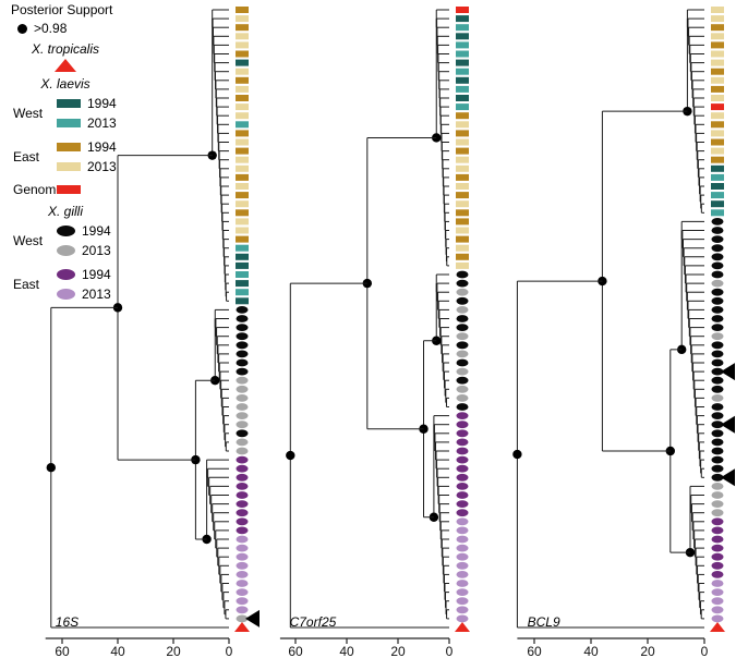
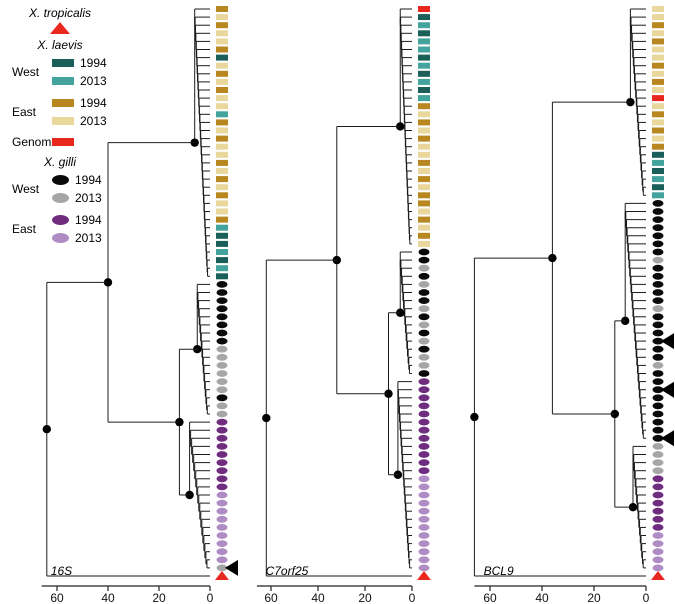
- Posterior Support
- >0.98
  X. tropicalis
  X. laevis
  West
  1994
  2013
  East
  1994
  2013
  Genom
  X. gilli
  West
  1994
  2013
  East
  1994
  2013
  60
  40
  20
  0
  16S
  60
  40
  20
  0
  C7orf25
  60
  40
  20
  0
  BCL9
